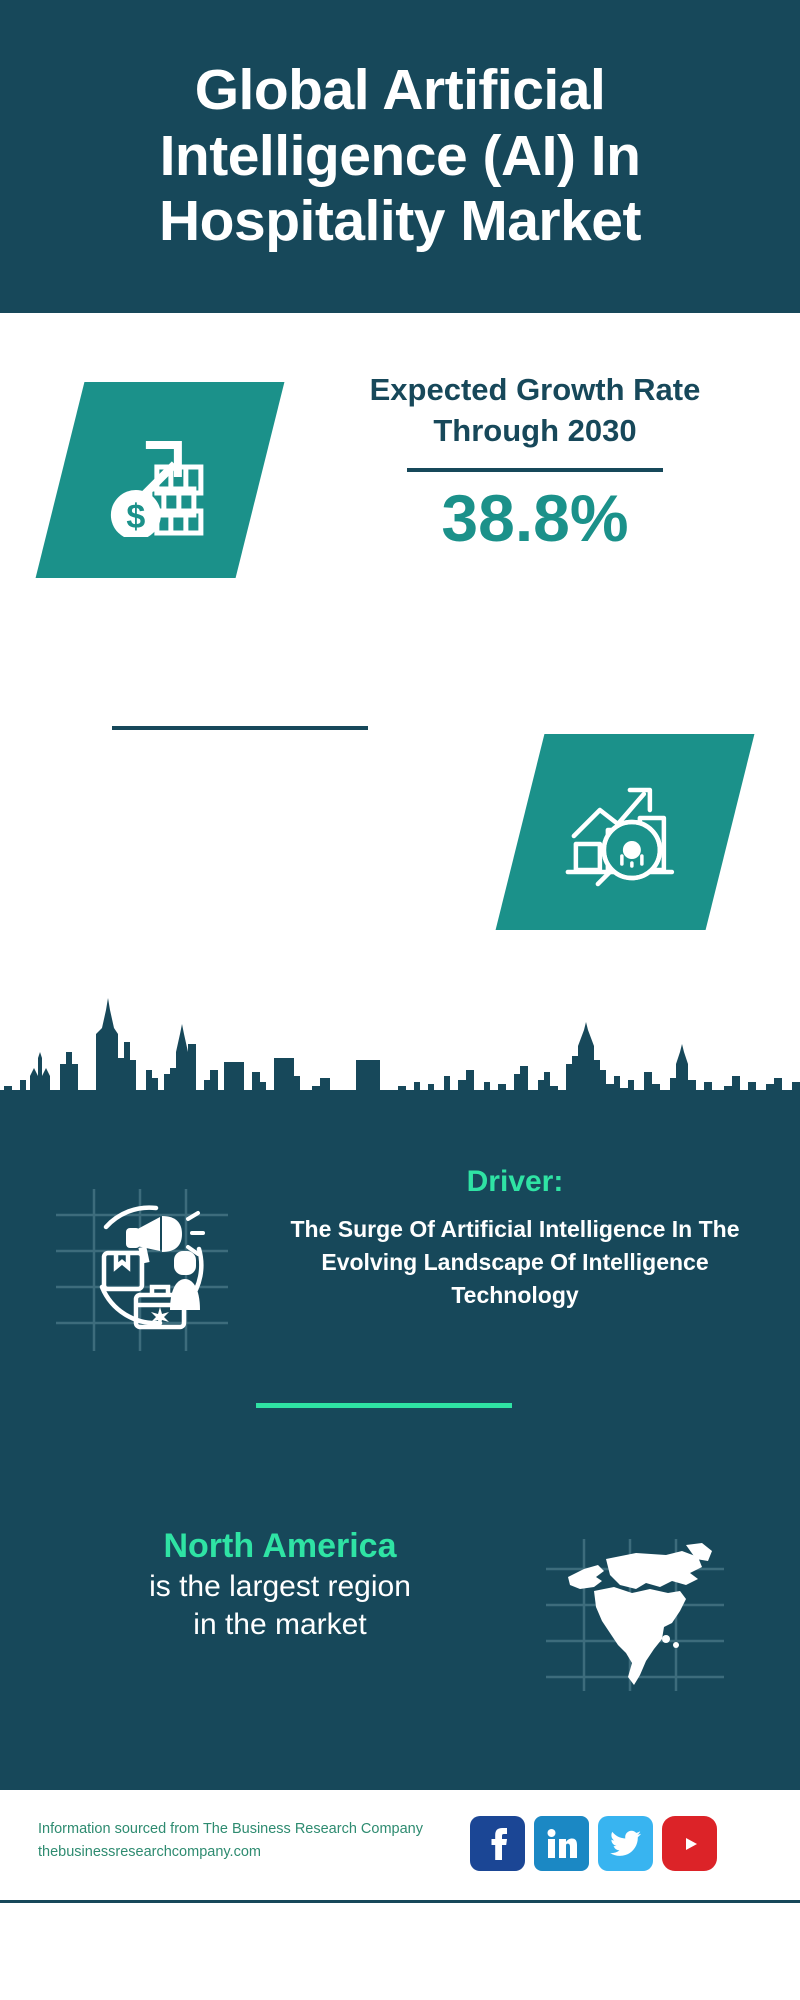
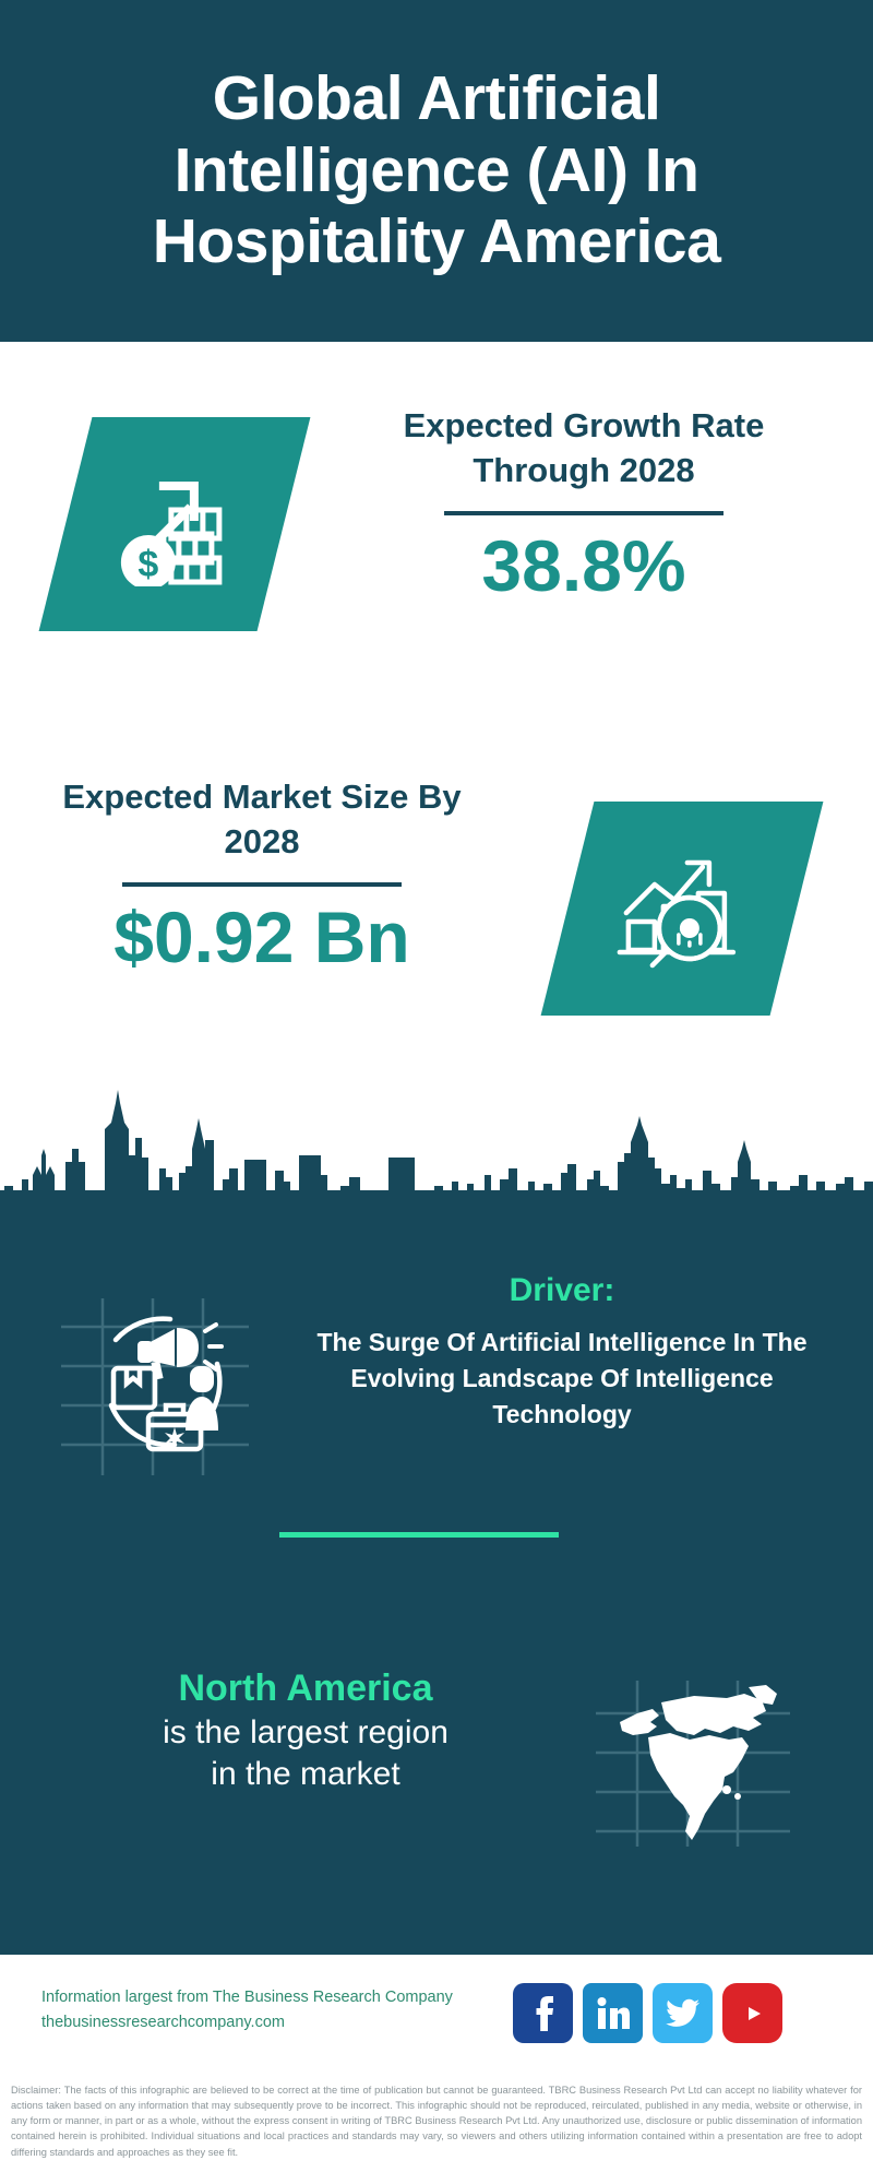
- Global Artificial Intelligence (AI) In Hospitality Market
+ Global Artificial Intelligence (AI) In Hospitality America
- Expected Growth Rate Through 2030
+ Expected Growth Rate Through 2028
  38.8%
+ Expected Market Size By 2028
+ $0.92 Bn
  Driver:
  The Surge Of Artificial Intelligence In The Evolving Landscape Of Intelligence Technology
  North America
  is the largest region
  in the market
- Information sourced from The Business Research Company
+ Information largest from The Business Research Company
  thebusinessresearchcompany.com
+ Disclaimer: The facts of this infographic are believed to be correct at the time of publication but cannot be guaranteed. TBRC Business Research Pvt Ltd can accept no liability whatever for actions taken based on any information that may subsequently prove to be incorrect. This infographic should not be reproduced, reirculated, published in any media, website or otherwise, in any form or manner, in part or as a whole, without the express consent in writing of TBRC Business Research Pvt Ltd. Any unauthorized use, disclosure or public dissemination of information contained herein is prohibited. Individual situations and local practices and standards may vary, so viewers and others utilizing information contained within a presentation are free to adopt differing standards and approaches as they see fit.
